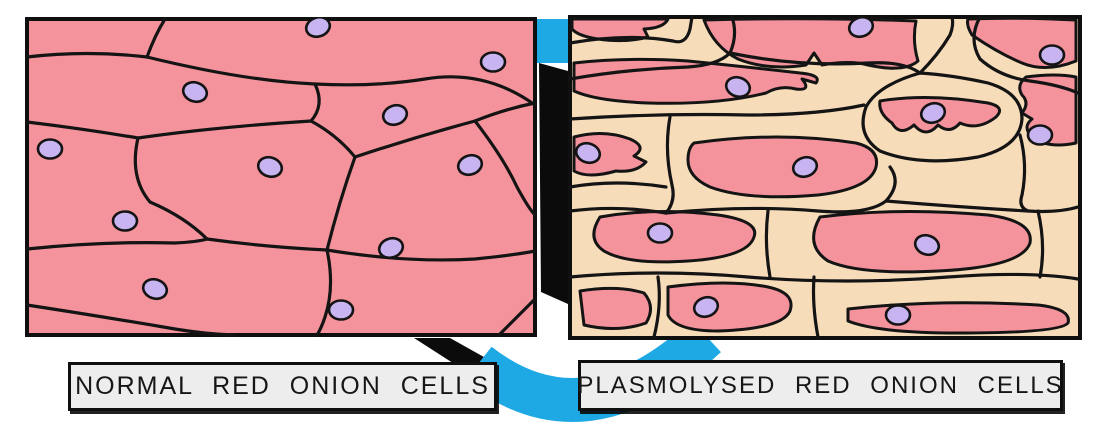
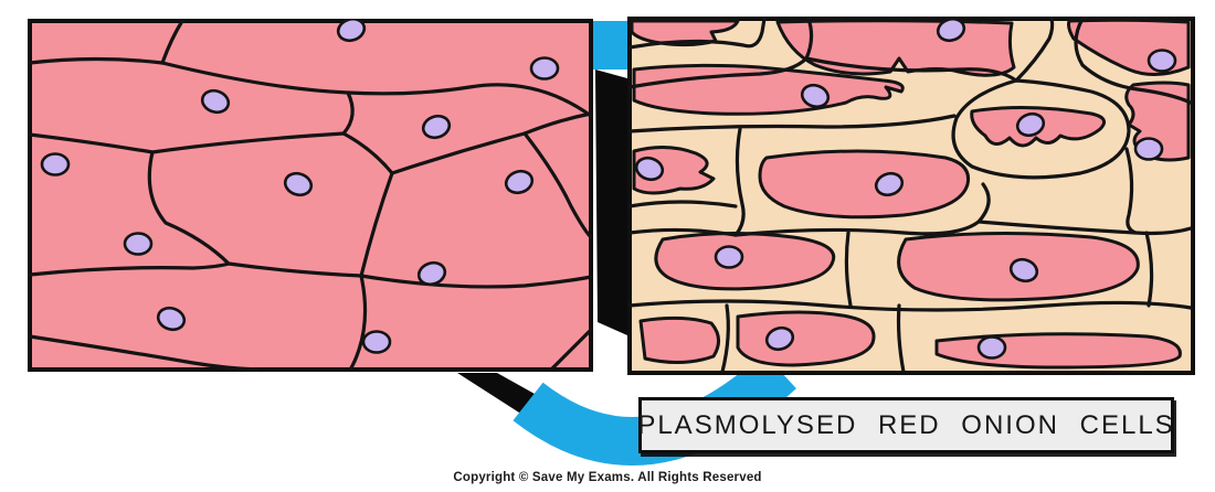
- NORMAL RED ONION CELLS
  PLASMOLYSED RED ONION CELLS
+ Copyright © Save My Exams. All Rights Reserved
